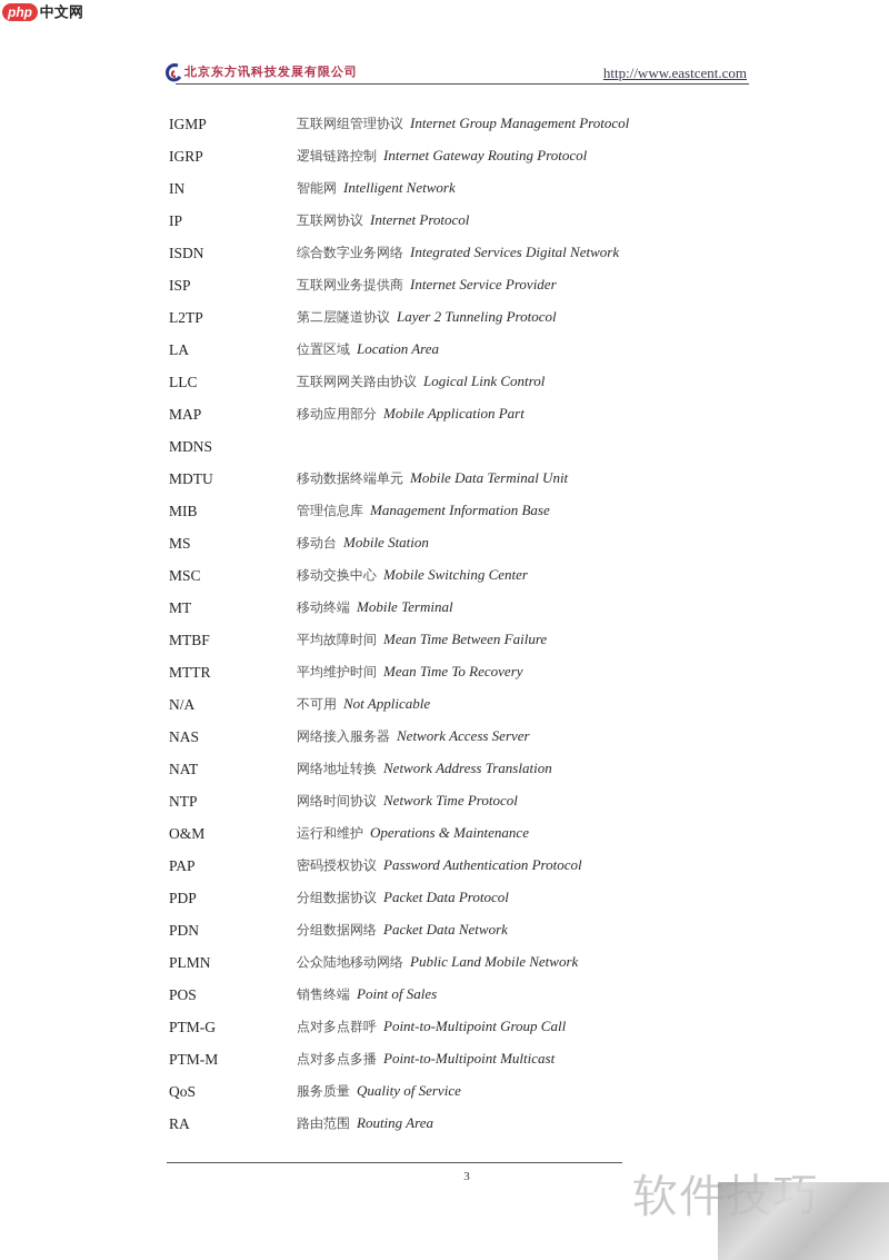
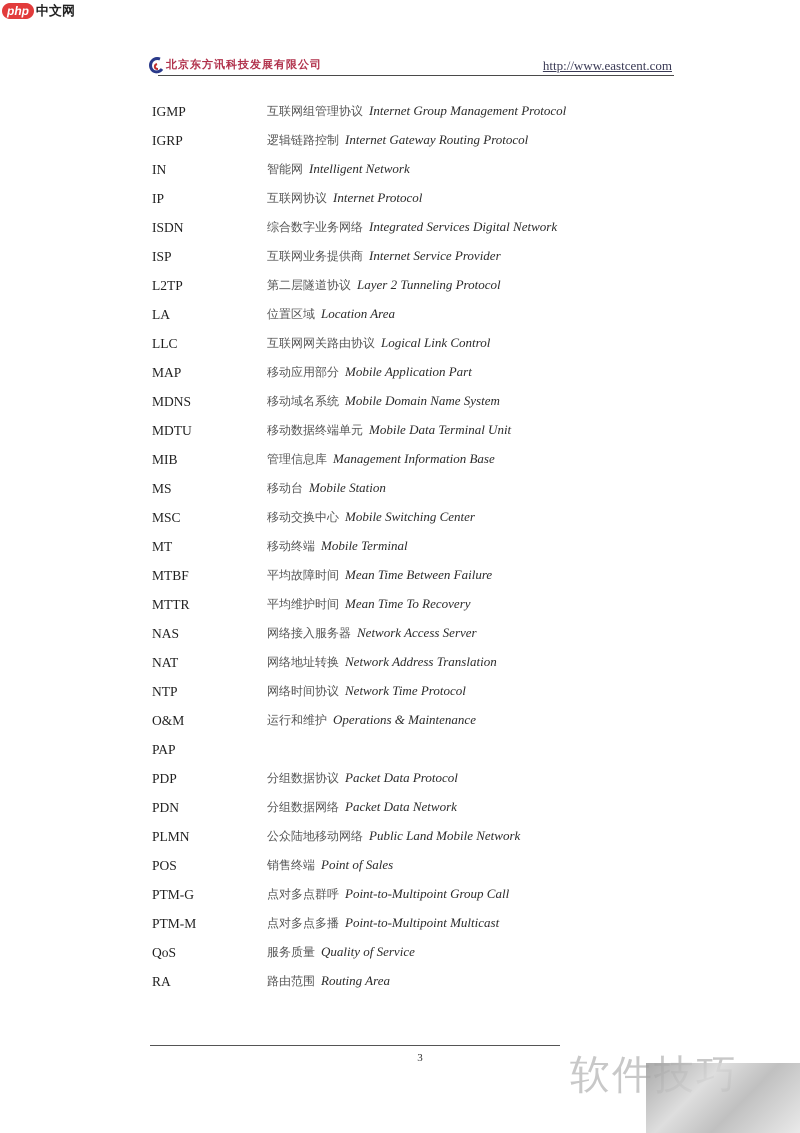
  php
  中文网
  北京东方讯科技发展有限公司
  http://www.eastcent.com
  IGMP
  互联网组管理协议 Internet Group Management Protocol
  IGRP
  逻辑链路控制 Internet Gateway Routing Protocol
  IN
  智能网 Intelligent Network
  IP
  互联网协议 Internet Protocol
  ISDN
  综合数字业务网络 Integrated Services Digital Network
  ISP
  互联网业务提供商 Internet Service Provider
  L2TP
  第二层隧道协议 Layer 2 Tunneling Protocol
  LA
  位置区域 Location Area
  LLC
  互联网网关路由协议 Logical Link Control
  MAP
  移动应用部分 Mobile Application Part
  MDNS
+ 移动域名系统 Mobile Domain Name System
  MDTU
  移动数据终端单元 Mobile Data Terminal Unit
  MIB
  管理信息库 Management Information Base
  MS
  移动台 Mobile Station
  MSC
  移动交换中心 Mobile Switching Center
  MT
  移动终端 Mobile Terminal
  MTBF
  平均故障时间 Mean Time Between Failure
  MTTR
  平均维护时间 Mean Time To Recovery
- N/A
- 不可用 Not Applicable
  NAS
  网络接入服务器 Network Access Server
  NAT
  网络地址转换 Network Address Translation
  NTP
  网络时间协议 Network Time Protocol
  O&M
  运行和维护 Operations & Maintenance
  PAP
- 密码授权协议 Password Authentication Protocol
  PDP
  分组数据协议 Packet Data Protocol
  PDN
  分组数据网络 Packet Data Network
  PLMN
  公众陆地移动网络 Public Land Mobile Network
  POS
  销售终端 Point of Sales
  PTM-G
  点对多点群呼 Point-to-Multipoint Group Call
  PTM-M
  点对多点多播 Point-to-Multipoint Multicast
  QoS
  服务质量 Quality of Service
  RA
  路由范围 Routing Area
  3
  软件技巧
